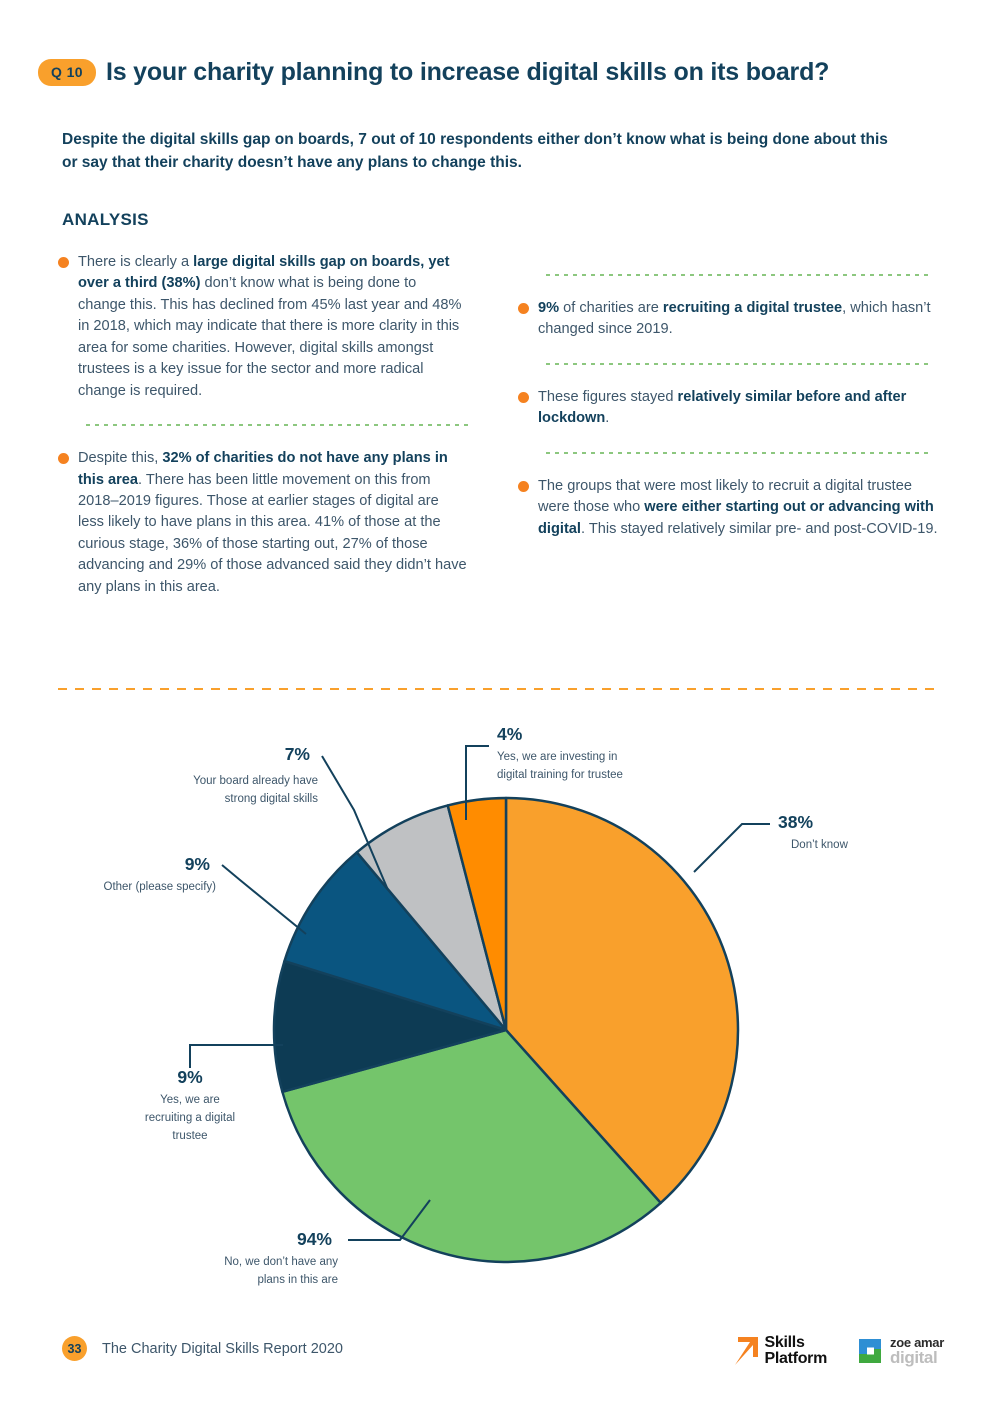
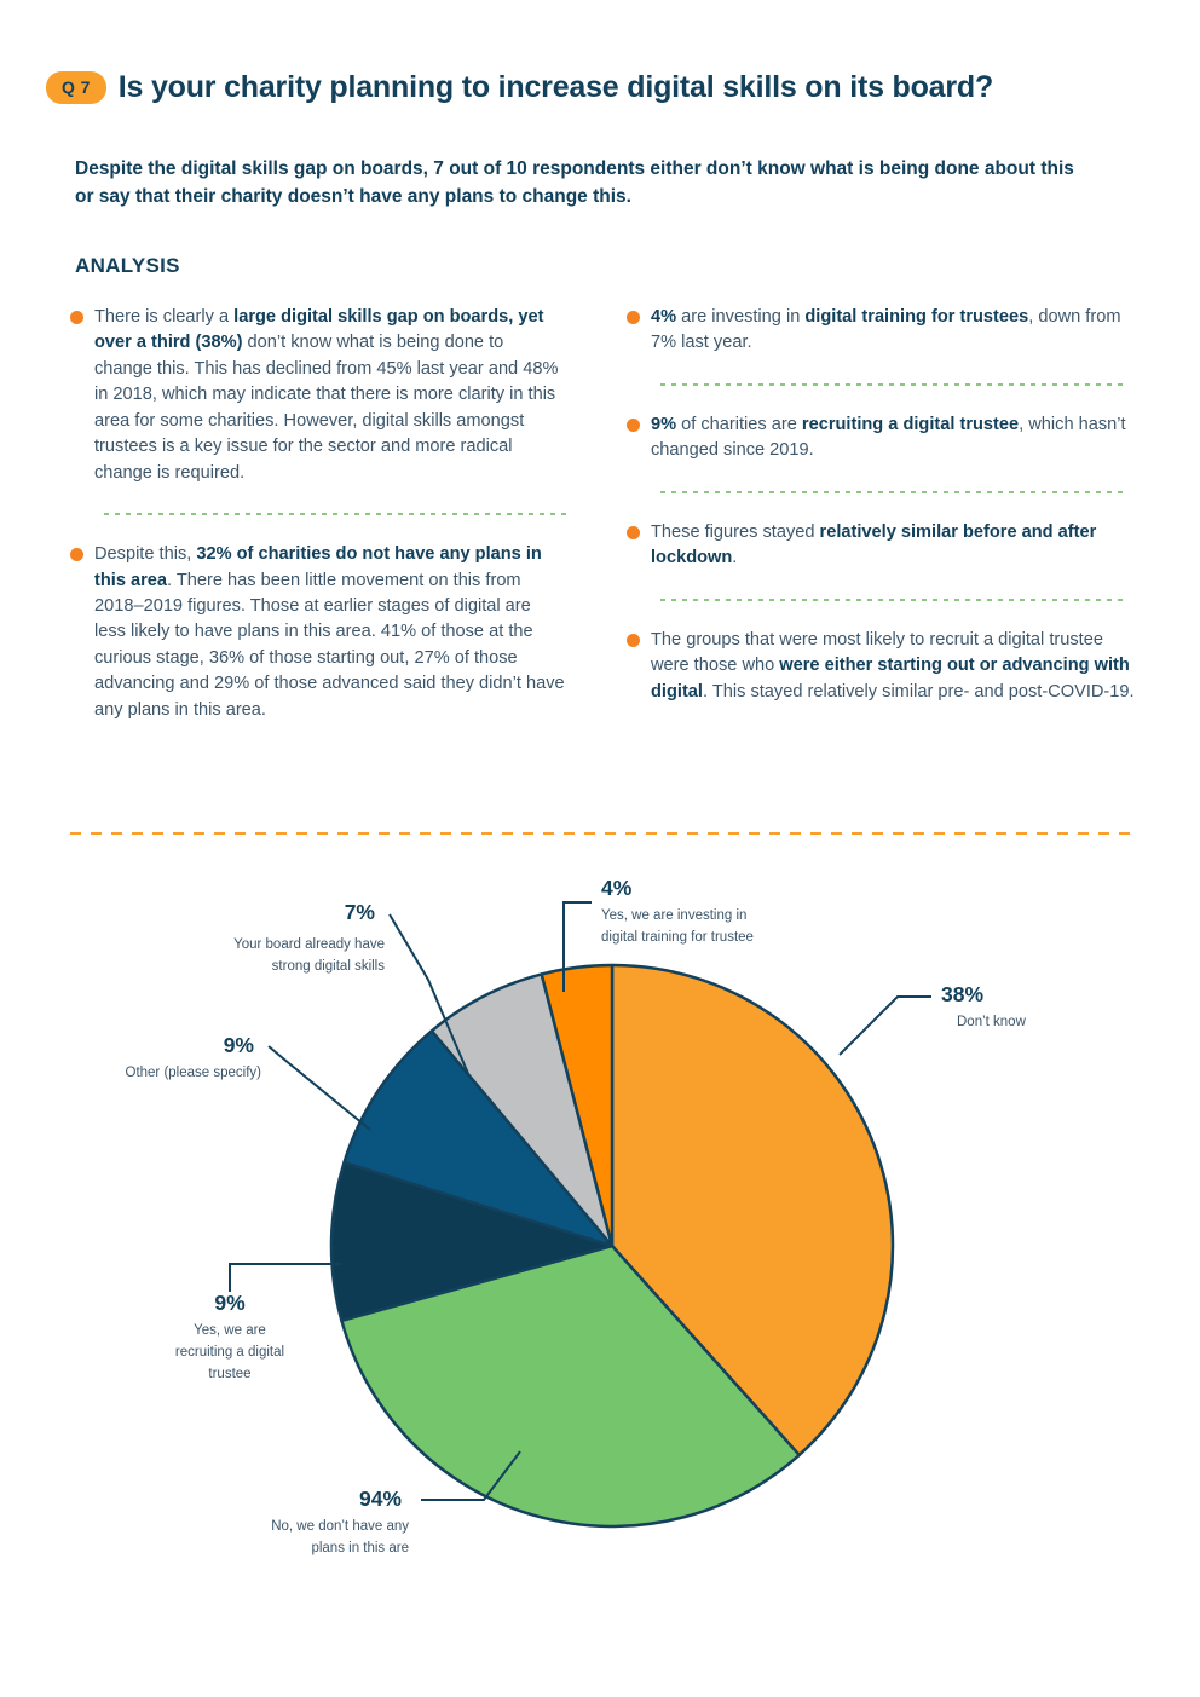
- Q 10
+ Q 7
  Is your charity planning to increase digital skills on its board?
  Despite the digital skills gap on boards, 7 out of 10 respondents either don’t know what is being done about this or say that their charity doesn’t have any plans to change this.
  ANALYSIS
  There is clearly a large digital skills gap on boards, yet over a third (38%) don’t know what is being done to change this. This has declined from 45% last year and 48% in 2018, which may indicate that there is more clarity in this area for some charities. However, digital skills amongst trustees is a key issue for the sector and more radical change is required.
  Despite this, 32% of charities do not have any plans in this area. There has been little movement on this from 2018–2019 figures. Those at earlier stages of digital are less likely to have plans in this area. 41% of those at the curious stage, 36% of those starting out, 27% of those advancing and 29% of those advanced said they didn’t have any plans in this area.
+ 4% are investing in digital training for trustees, down from 7% last year.
  9% of charities are recruiting a digital trustee, which hasn’t changed since 2019.
  These figures stayed relatively similar before and after lockdown.
  The groups that were most likely to recruit a digital trustee were those who were either starting out or advancing with digital. This stayed relatively similar pre- and post-COVID-19.
  38%
  Don’t know
  94%
  No, we don’t have any
  plans in this are
  9%
  Yes, we are
  recruiting a digital
  trustee
  9%
  Other (please specify)
  7%
  Your board already have
  strong digital skills
  4%
  Yes, we are investing in
  digital training for trustee
- 33
- The Charity Digital Skills Report 2020
- Skills
- Platform
- zoe amar
- digital
